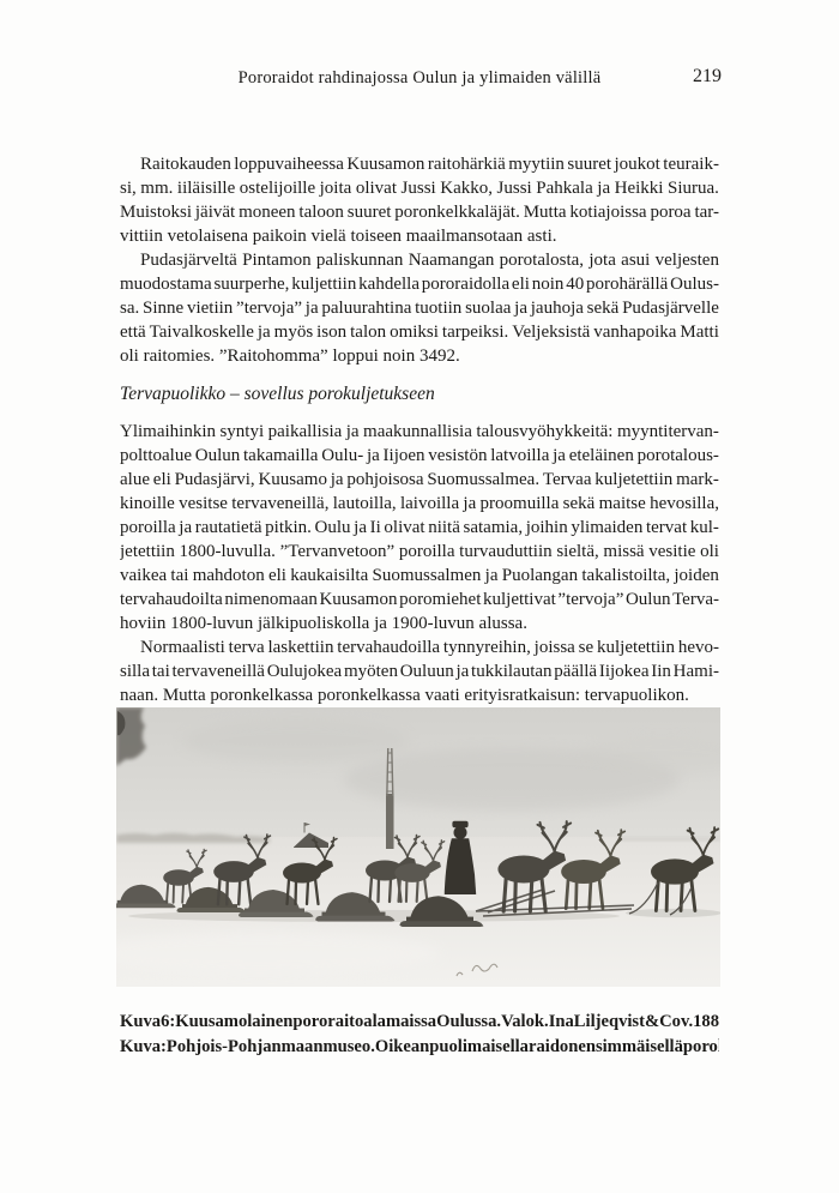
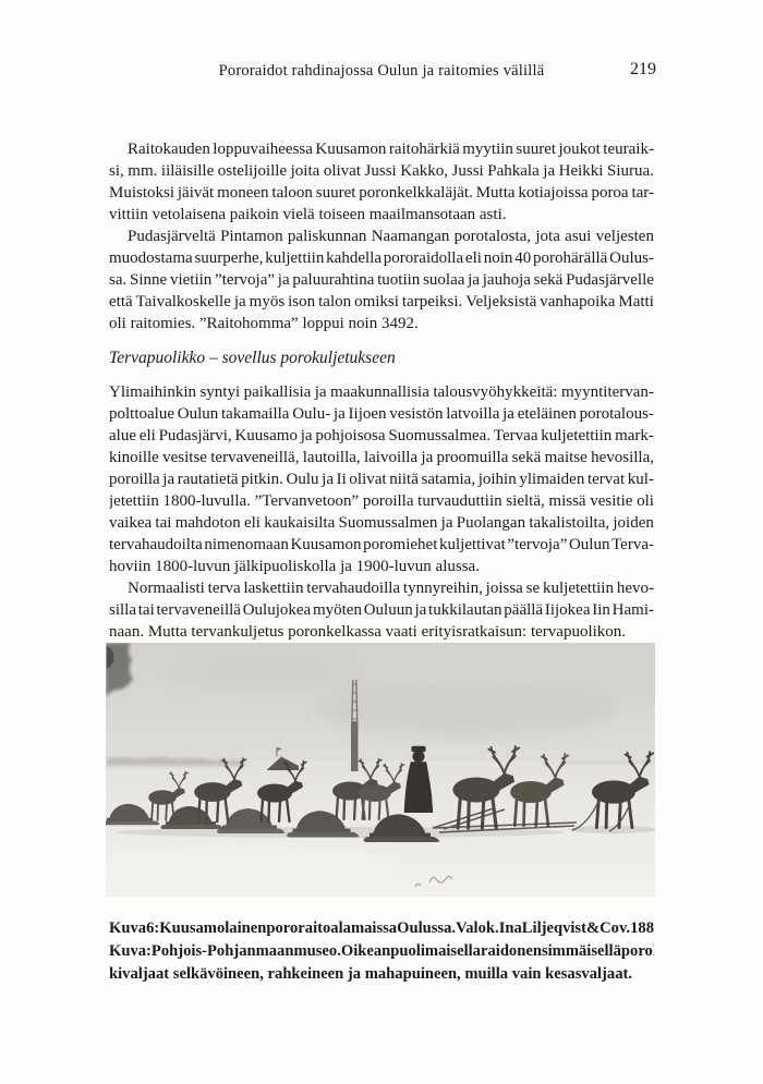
- Pororaidot rahdinajossa Oulun ja ylimaiden välillä
+ Pororaidot rahdinajossa Oulun ja raitomies välillä
  219
  Raitokauden
  loppuvaiheessa
  Kuusamon
  raitohärkiä
  myytiin
  suuret
  joukot
  teuraik-
  si,
  mm.
  iiläisille
  ostelijoille
  joita
  olivat
  Jussi
  Kakko,
  Jussi
  Pahkala
  ja
  Heikki
  Siurua.
  Muistoksi
  jäivät
  moneen
  taloon
  suuret
  poronkelkkaläjät.
  Mutta
  kotiajoissa
  poroa
  tar-
  vittiin vetolaisena paikoin vielä toiseen maailmansotaan asti.
  Pudasjärveltä
  Pintamon
  paliskunnan
  Naamangan
  porotalosta,
  jota
  asui
  veljesten
  muodostama
  suurperhe,
  kuljettiin
  kahdella
  pororaidolla
  eli
  noin
  40
  porohärällä
  Oulus-
  sa.
  Sinne
  vietiin
  ”tervoja”
  ja
  paluurahtina
  tuotiin
  suolaa
  ja
  jauhoja
  sekä
  Pudasjärvelle
  että
  Taivalkoskelle
  ja
  myös
  ison
  talon
  omiksi
  tarpeiksi.
  Veljeksistä
  vanhapoika
  Matti
  oli raitomies. ”Raitohomma” loppui noin 3492.
  Tervapuolikko – sovellus porokuljetukseen
  Ylimaihinkin
  syntyi
  paikallisia
  ja
  maakunnallisia
  talousvyöhykkeitä:
  myyntitervan-
  polttoalue
  Oulun
  takamailla
  Oulu-
  ja
  Iijoen
  vesistön
  latvoilla
  ja
  eteläinen
  porotalous-
  alue
  eli
  Pudasjärvi,
  Kuusamo
  ja
  pohjoisosa
  Suomussalmea.
  Tervaa
  kuljetettiin
  mark-
  kinoille
  vesitse
  tervaveneillä,
  lautoilla,
  laivoilla
  ja
  proomuilla
  sekä
  maitse
  hevosilla,
  poroilla
  ja
  rautatietä
  pitkin.
  Oulu
  ja
  Ii
  olivat
  niitä
  satamia,
  joihin
  ylimaiden
  tervat
  kul-
  jetettiin
  1800-luvulla.
  ”Tervanvetoon”
  poroilla
  turvauduttiin
  sieltä,
  missä
  vesitie
  oli
  vaikea
  tai
  mahdoton
  eli
  kaukaisilta
  Suomussalmen
  ja
  Puolangan
  takalistoilta,
  joiden
  tervahaudoilta
  nimenomaan
  Kuusamon
  poromiehet
  kuljettivat
  ”tervoja”
  Oulun
  Terva-
  hoviin 1800-luvun jälkipuoliskolla ja 1900-luvun alussa.
  Normaalisti
  terva
  laskettiin
  tervahaudoilla
  tynnyreihin,
  joissa
  se
  kuljetettiin
  hevo-
  silla
  tai
  tervaveneillä
  Oulujokea
  myöten
  Ouluun
  ja
  tukkilautan
  päällä
  Iijokea
  Iin
  Hami-
- naan. Mutta poronkelkassa poronkelkassa vaati erityisratkaisun: tervapuolikon.
+ naan. Mutta tervankuljetus poronkelkassa vaati erityisratkaisun: tervapuolikon.
  Kuva
  6:
  Kuusamolainen
  pororaito
  alamaissa
  Oulussa.
  Valok.
  Ina
  Liljeqvist
  &
  Co
  v.
  Kuva:
  Pohjois-Pohjanmaan
  museo.
  Oikeanpuolimaisella
  raidon
  ensimmäisellä
+ kivaljaat selkävöineen, rahkeineen ja mahapuineen, muilla vain kesasvaljaat.
